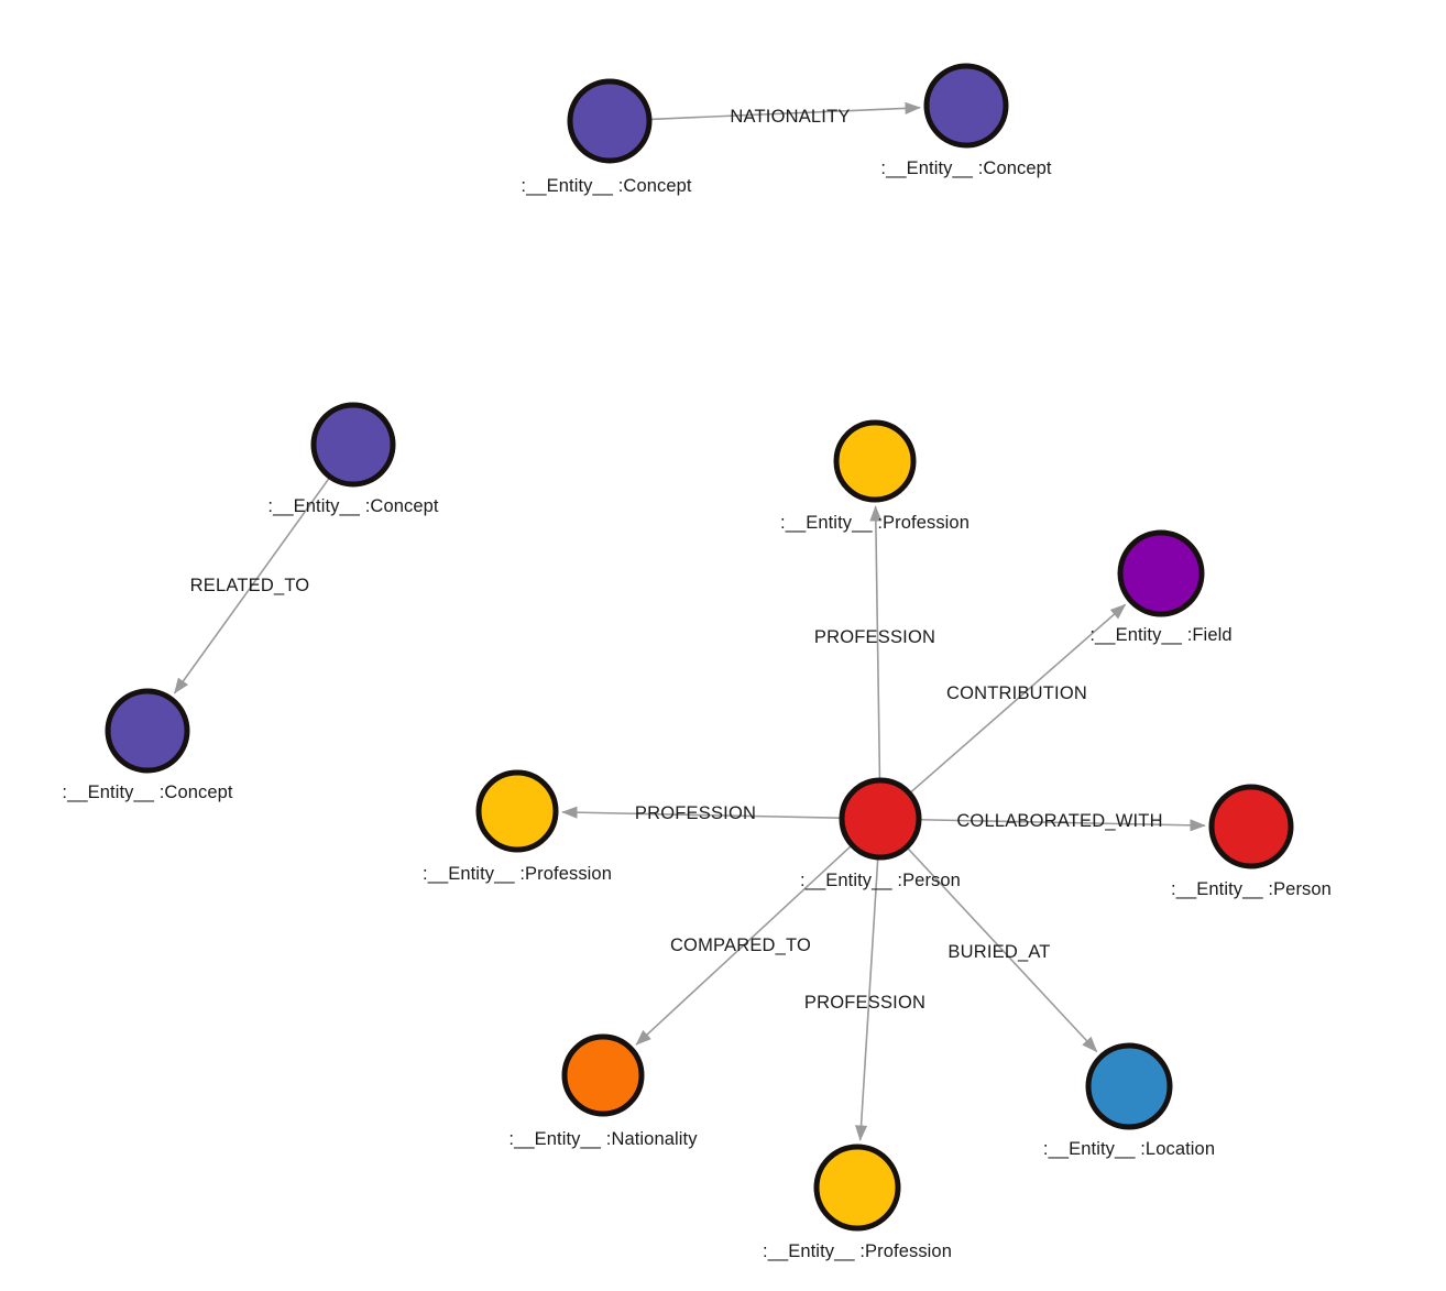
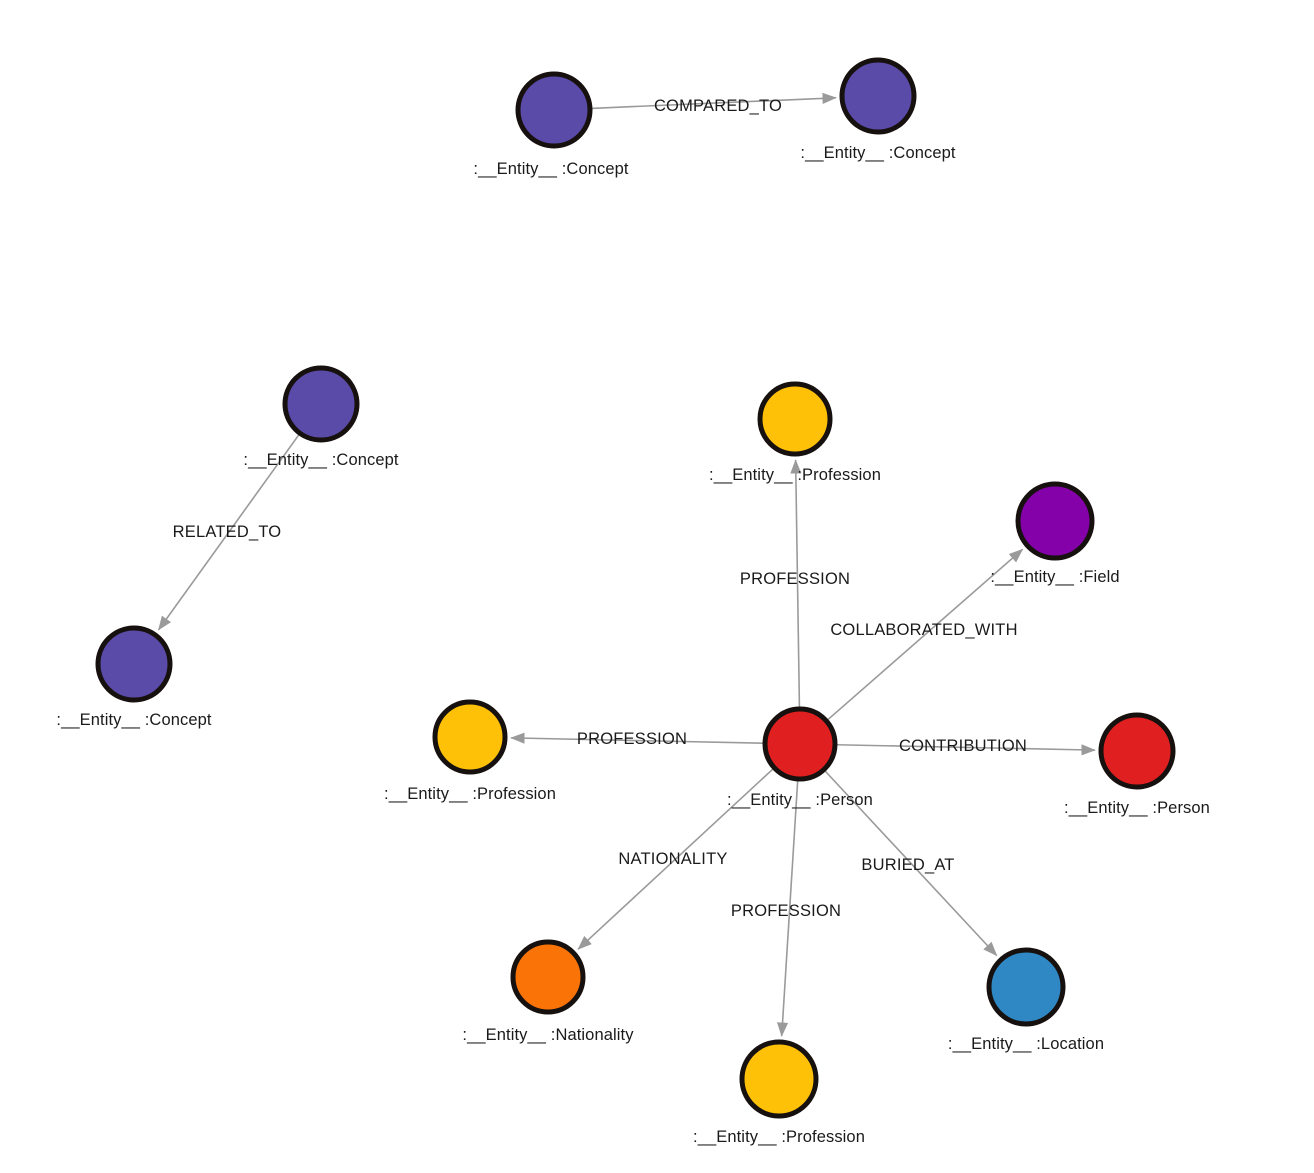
- NATIONALITY
+ COMPARED_TO
  RELATED_TO
  PROFESSION
- CONTRIBUTION
+ COLLABORATED_WITH
  PROFESSION
- COLLABORATED_WITH
+ CONTRIBUTION
- COMPARED_TO
+ NATIONALITY
  PROFESSION
  BURIED_AT
  :__Entity__ :Concept
  :__Entity__ :Concept
  :__Entity__ :Concept
  :__Entity__ :Concept
  :__Entity__ :Profession
  :__Entity__ :Field
  :__Entity__ :Person
  :__Entity__ :Profession
  :__Entity__ :Person
  :__Entity__ :Nationality
  :__Entity__ :Location
  :__Entity__ :Profession
